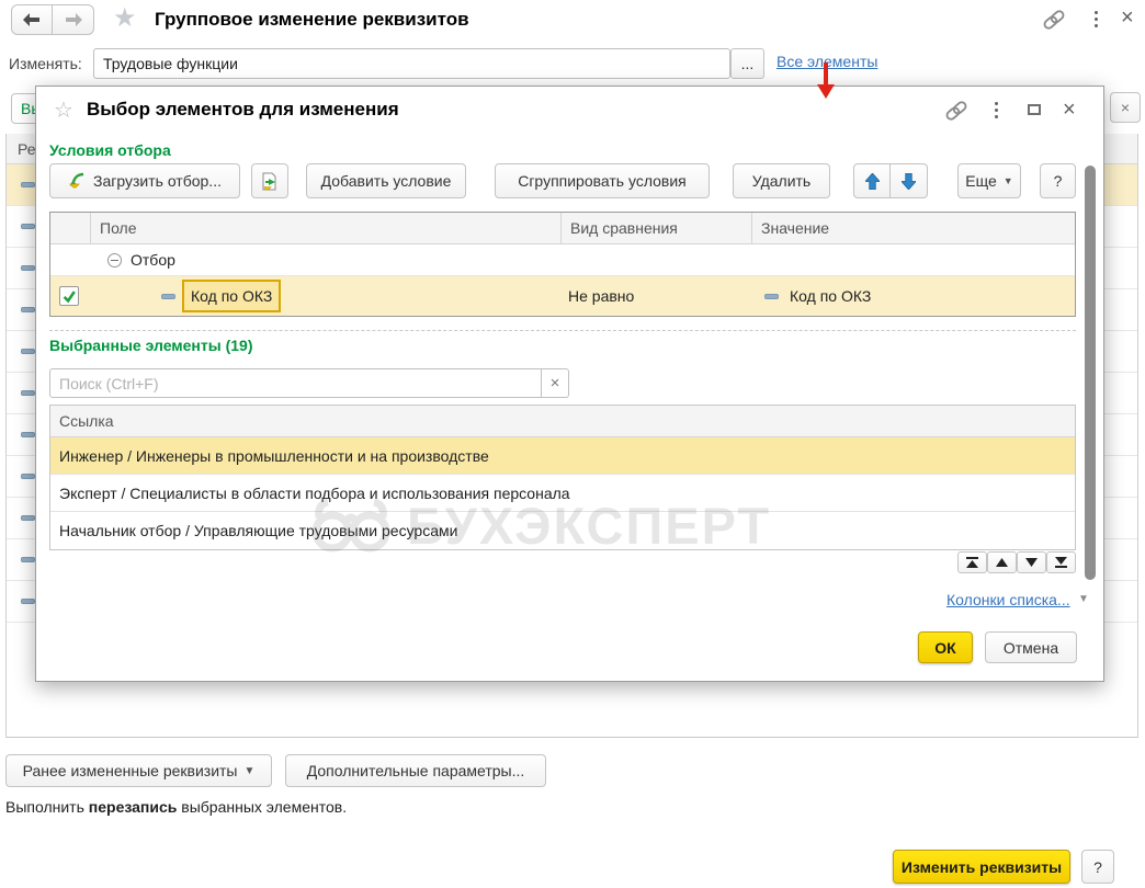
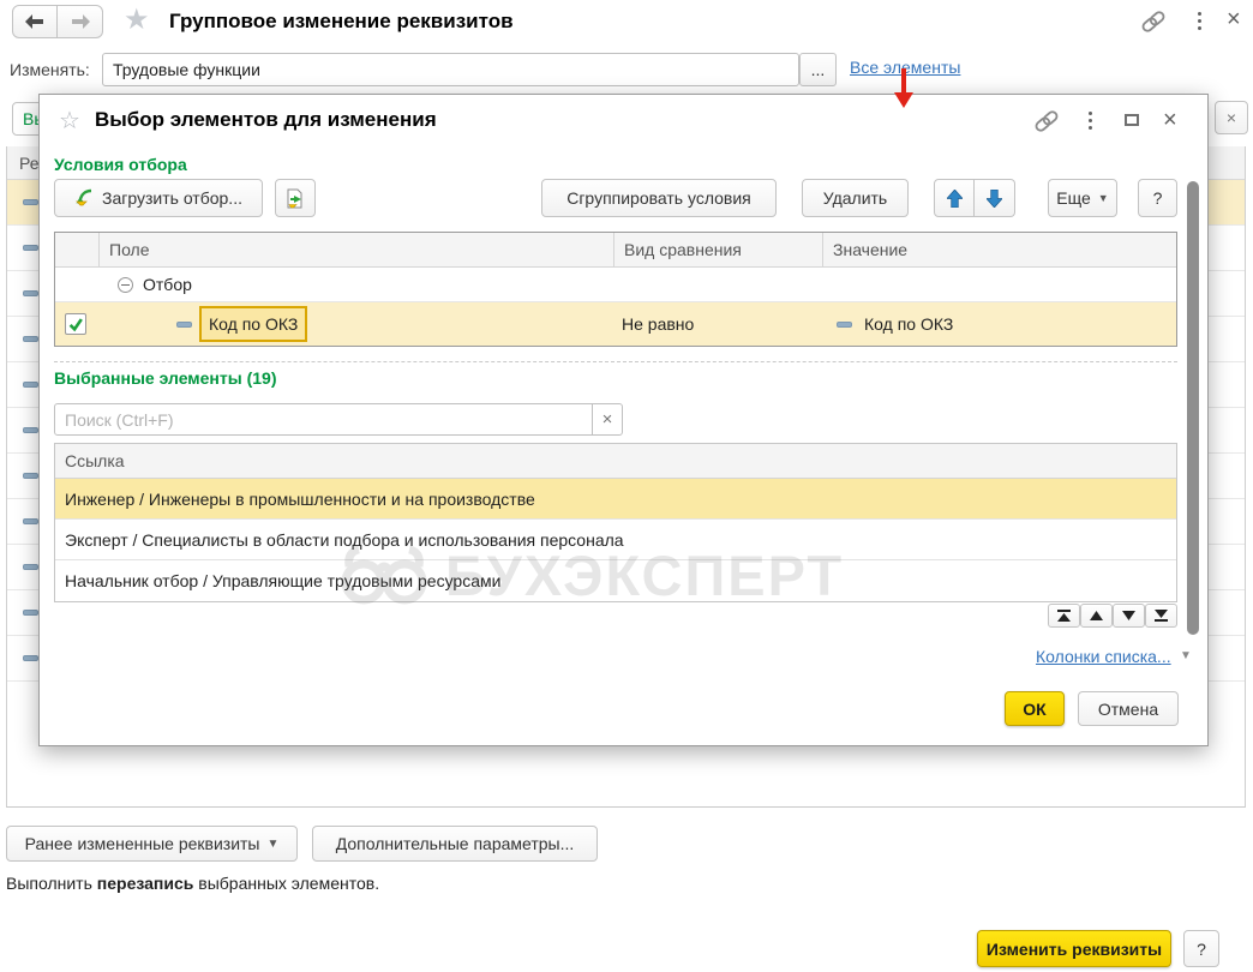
  ★
  Групповое изменение реквизитов
  ×
  Изменять:
  Трудовые функции
  ...
  Все элементы
  ×
  Ре
  Ранее измененные реквизиты
  ▼
  Дополнительные параметры...
  Выполнить перезапись выбранных элементов.
  Изменить реквизиты
  ?
  ☆
  Выбор элементов для изменения
  ×
  Условия отбора
  Загрузить отбор...
- Добавить условие
  Сгруппировать условия
  Удалить
  Еще
  ▼
  ?
  Поле
  Вид сравнения
  Значение
  Отбор
  Код по ОКЗ
  Не равно
  Код по ОКЗ
  Выбранные элементы (19)
  Поиск (Ctrl+F)
  ×
  Ссылка
  Инженер / Инженеры в промышленности и на производстве
  Эксперт / Специалисты в области подбора и использования персонала
  Начальник отбор / Управляющие трудовыми ресурсами
  БУХЭКСПЕРТ
  Колонки списка...
  ▼
  ОК
  Отмена
